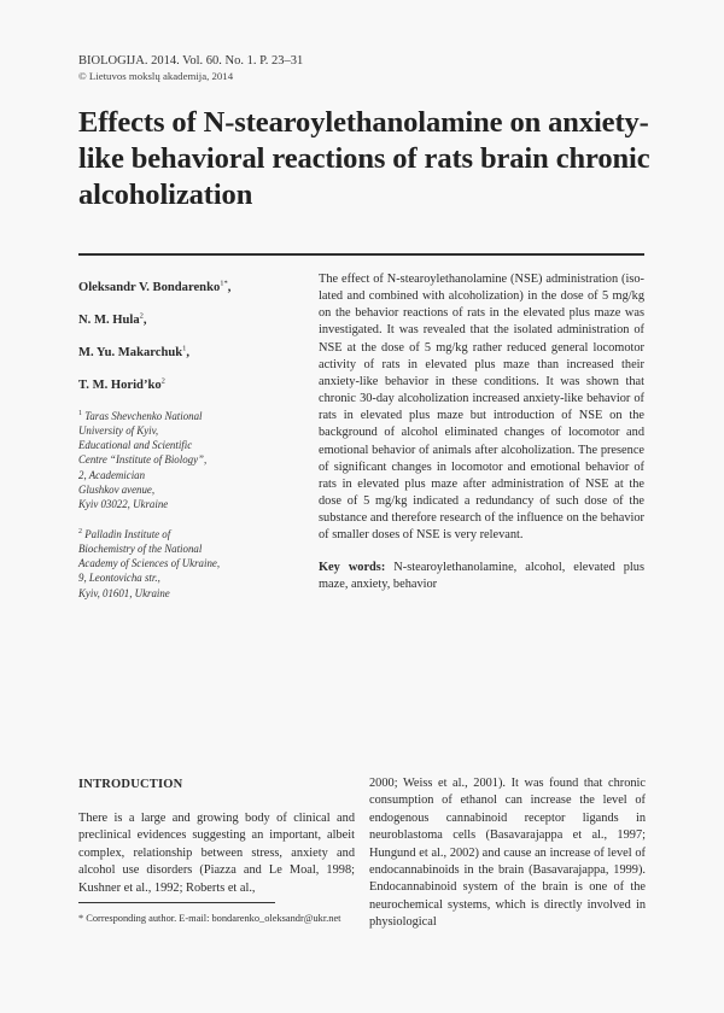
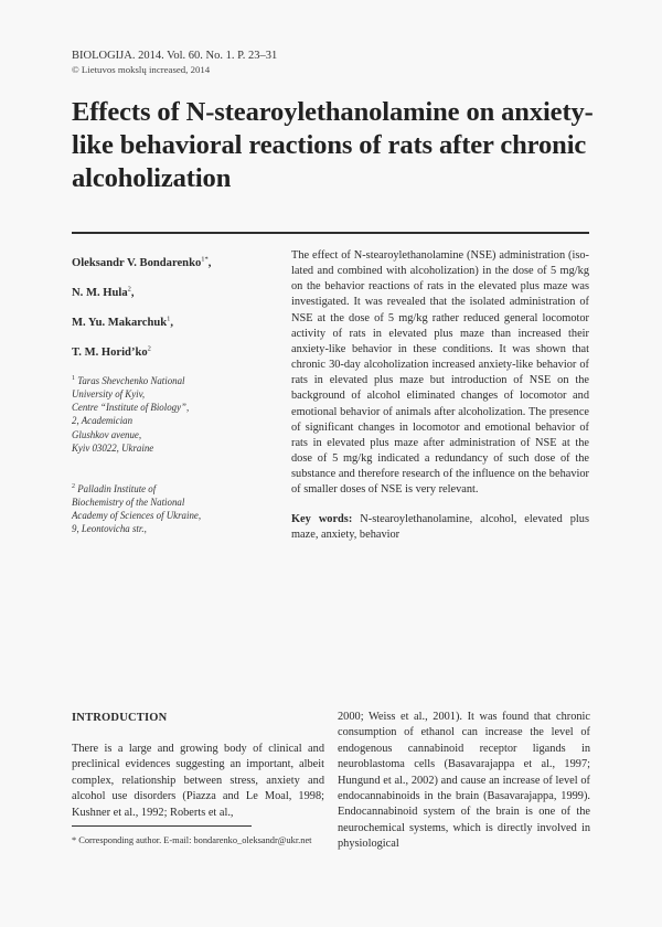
  BIOLOGIJA. 2014. Vol. 60. No. 1. P. 23–31
- © Lietuvos mokslų akademija, 2014
+ © Lietuvos mokslų increased, 2014
- Effects of N-stearoylethanolamine on anxiety-like behavioral reactions of rats brain chronic alcoholization
+ Effects of N-stearoylethanolamine on anxiety-like behavioral reactions of rats after chronic alcoholization
  Oleksandr V. Bondarenko ,
  N. M. Hula ,
  M. Yu. Makarchuk ,
  T. M. Horid’ko
  Taras Shevchenko National
  University of Kyiv,
- Educational and Scientific
  Centre “Institute of Biology”,
  2, Academician
  Glushkov avenue,
  Kyiv 03022, Ukraine
  Palladin Institute of
  Biochemistry of the National
  Academy of Sciences of Ukraine,
  9, Leontovicha str.,
- Kyiv, 01601, Ukraine
  The effect of N-stearoylethanolamine (NSE) administration (iso­lated and combined with alcoholization) in the dose of 5 mg/kg on the behavior reactions of rats in the elevated plus maze was investigated. It was revealed that the isolated administration of NSE at the dose of 5 mg/kg rather reduced general locomotor activity of rats in elevated plus maze than increased their anxiety-like behavior in these conditions. It was shown that chronic 30-day alcoholization increased anxiety-like behavior of rats in elevated plus maze but introduction of NSE on the background of alcohol eliminated changes of locomotor and emotional behavior of ani­mals after alcoholization. The presence of significant changes in locomotor and emotional behavior of rats in elevated plus maze after administration of NSE at the dose of 5 mg/kg indicated a redundancy of such dose of the substance and therefore research of the influence on the behavior of smaller doses of NSE is very relevant.
  Key words: N-stearoylethanolamine, alcohol, elevated plus maze, anxiety, behavior
  INTRODUCTION
  There is a large and growing body of clinical and preclinical evidences suggesting an important, albeit complex, relationship between stress, an­xiety and alcohol use disorders (Piazza and Le Moal, 1998; Kushner et al., 1992; Roberts et al.,
  2000; Weiss et al., 2001). It was found that chro­nic consumption of ethanol can increase the le­vel of endogenous cannabinoid receptor ligands in neuroblastoma cells (Basavarajappa et al., 1997; Hungund et al., 2002) and cause an in­crease of level of endocannabinoids in the brain (Basavarajappa, 1999). Endocannabinoid system of the brain is one of the neurochemical sys­tems, which is directly involved in physiological
  * Corresponding author. E-mail: bondarenko_oleksandr@ukr.net
